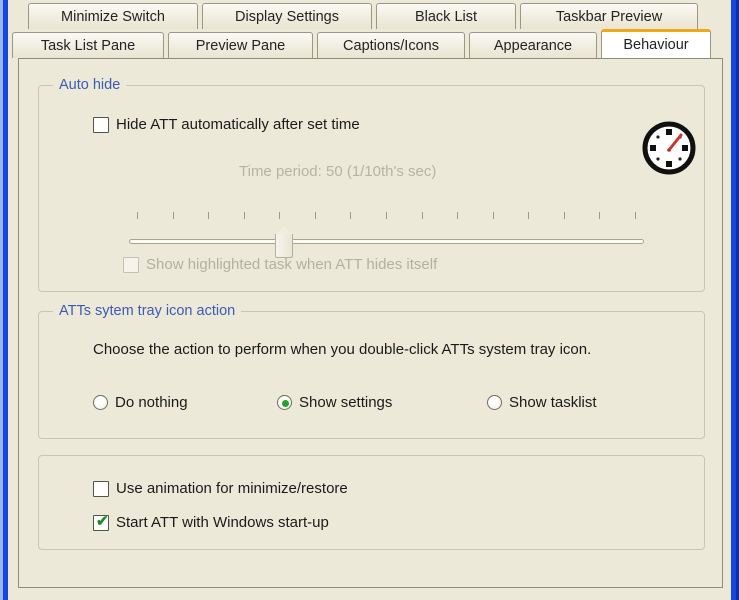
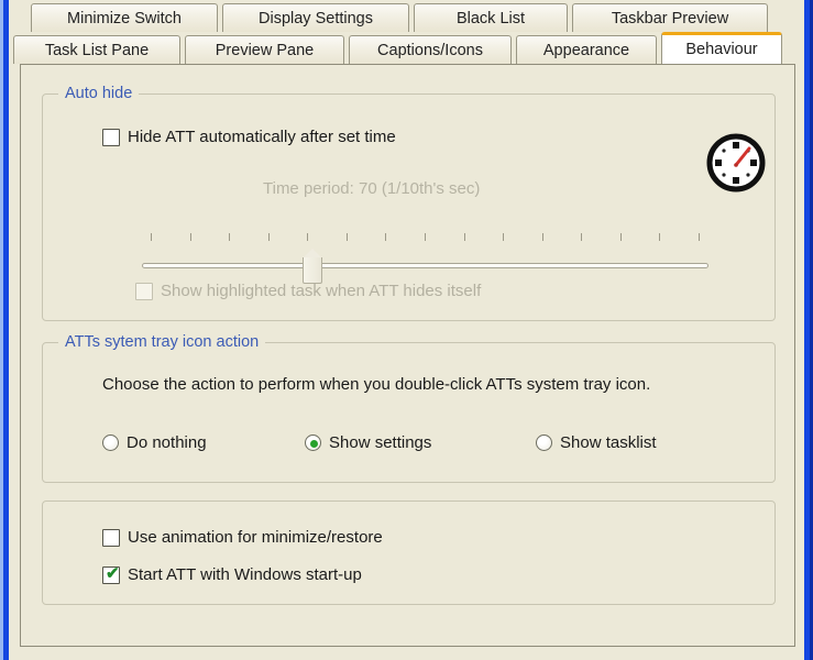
  Minimize Switch
  Display Settings
  Black List
  Taskbar Preview
  Task List Pane
  Preview Pane
  Captions/Icons
  Appearance
  Behaviour
  Auto hide
  Hide ATT automatically after set time
- Time period: 50 (1/10th's sec)
+ Time period: 70 (1/10th's sec)
  Show highlighted task when ATT hides itself
  ATTs sytem tray icon action
  Choose the action to perform when you double-click ATTs system tray icon.
  Do nothing
  Show settings
  Show tasklist
  Use animation for minimize/restore
  ✔
  Start ATT with Windows start-up
